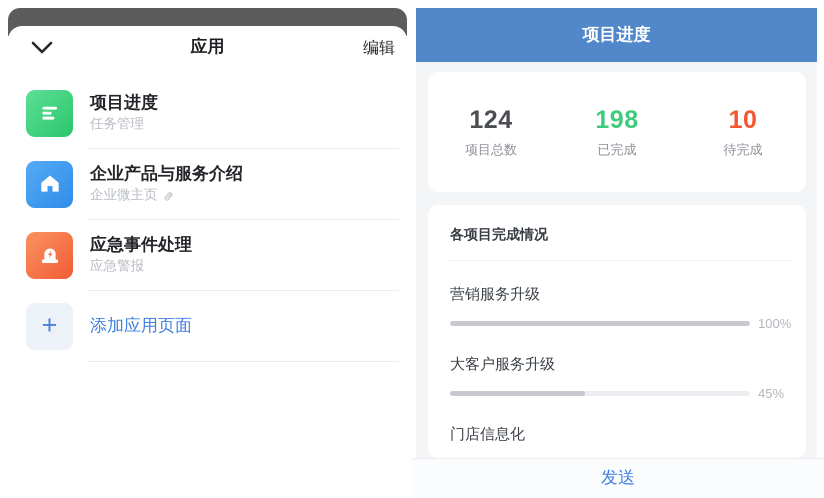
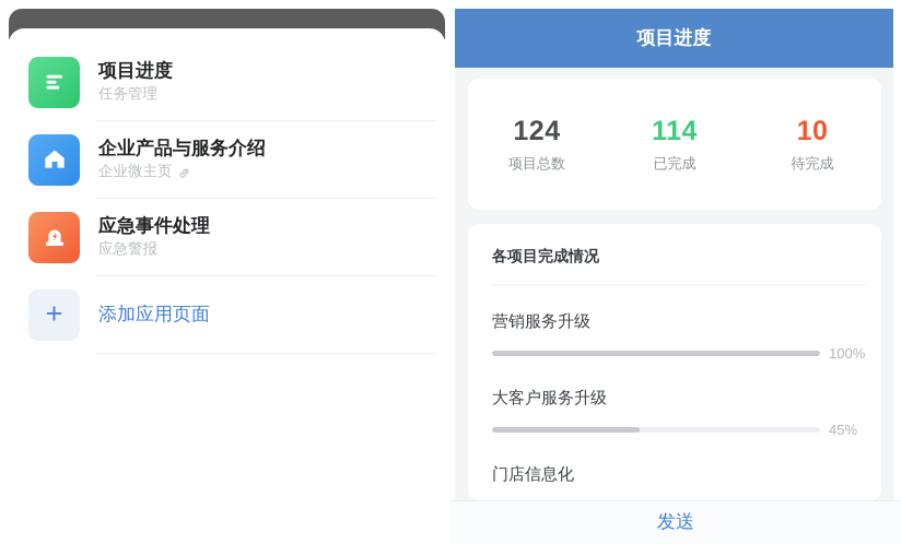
- 应用
- 编辑
  项目进度
  任务管理
  企业产品与服务介绍
  企业微主页
  应急事件处理
  应急警报
  +
  添加应用页面
  项目进度
  124
  项目总数
- 198
+ 114
  已完成
  10
  待完成
  各项目完成情况
  营销服务升级
  100%
  大客户服务升级
  45%
  门店信息化
  发送
